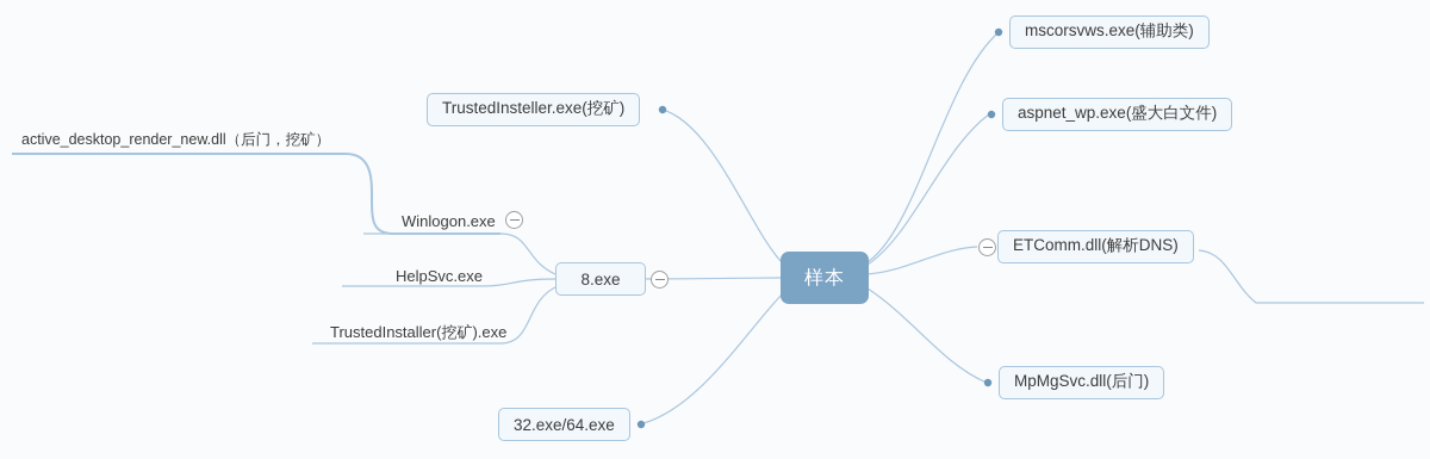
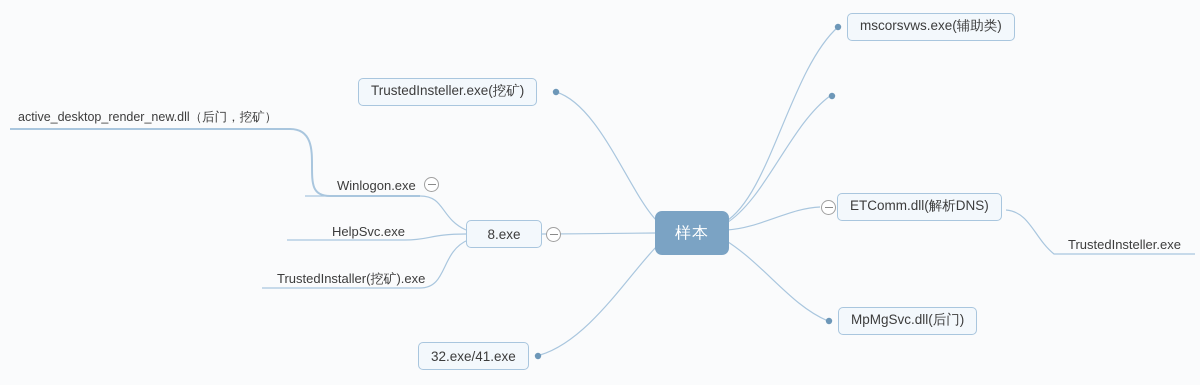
  样本
  mscorsvws.exe(辅助类)
- aspnet_wp.exe(盛大白文件)
  ETComm.dll(解析DNS)
  MpMgSvc.dll(后门)
+ TrustedInsteller.exe
  TrustedInsteller.exe(挖矿)
  8.exe
- 32.exe/64.exe
+ 32.exe/41.exe
  active_desktop_render_new.dll（后门，挖矿）
  Winlogon.exe
  HelpSvc.exe
  TrustedInstaller(挖矿).exe
